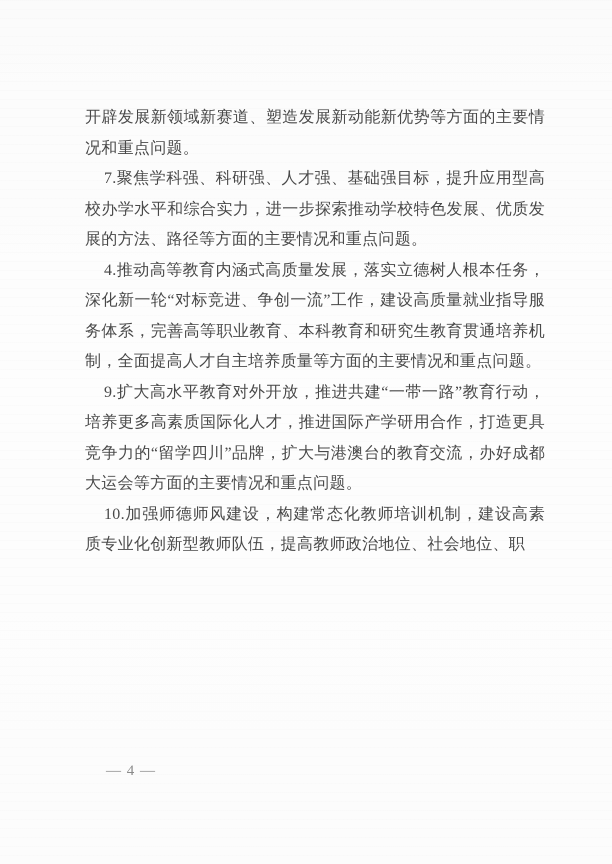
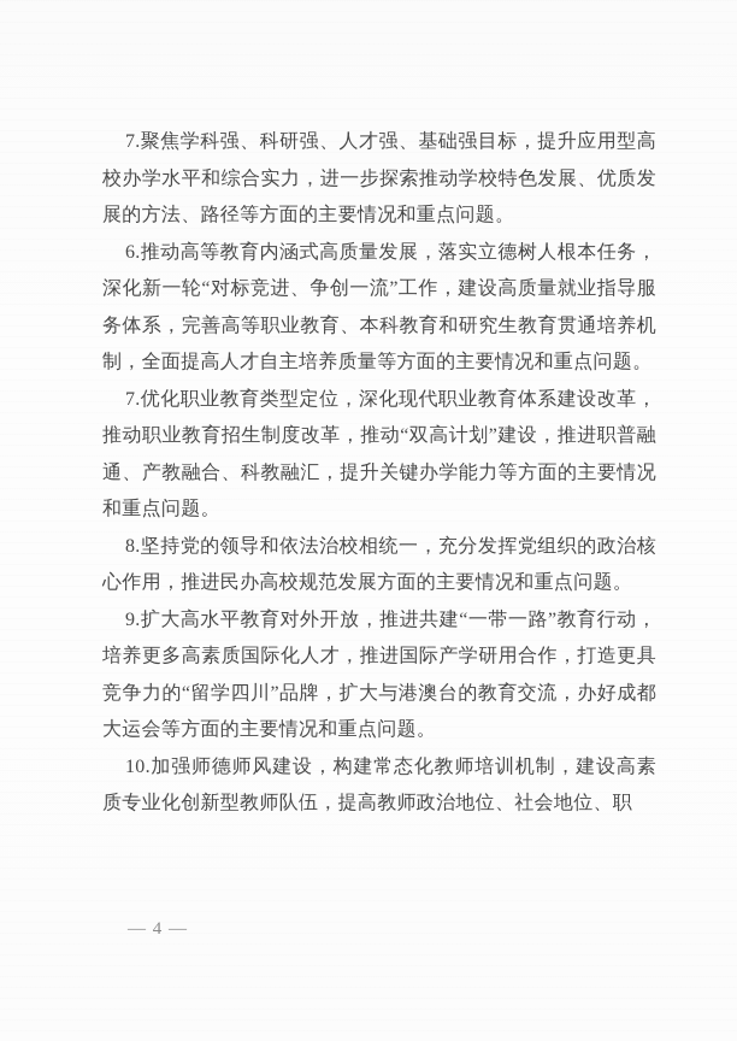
- 开辟发展新领域新赛道、塑造发展新动能新优势等方面的主要情况和重点问题。
  7.聚焦学科强、科研强、人才强、基础强目标，提升应用型高校办学水平和综合实力，进一步探索推动学校特色发展、优质发展的方法、路径等方面的主要情况和重点问题。
- 4.推动高等教育内涵式高质量发展，落实立德树人根本任务，深化新一轮“对标竞进、争创一流”工作，建设高质量就业指导服务体系，完善高等职业教育、本科教育和研究生教育贯通培养机制，全面提高人才自主培养质量等方面的主要情况和重点问题。
+ 6.推动高等教育内涵式高质量发展，落实立德树人根本任务，深化新一轮“对标竞进、争创一流”工作，建设高质量就业指导服务体系，完善高等职业教育、本科教育和研究生教育贯通培养机制，全面提高人才自主培养质量等方面的主要情况和重点问题。
+ 7.优化职业教育类型定位，深化现代职业教育体系建设改革，推动职业教育招生制度改革，推动“双高计划”建设，推进职普融通、产教融合、科教融汇，提升关键办学能力等方面的主要情况和重点问题。
+ 8.坚持党的领导和依法治校相统一，充分发挥党组织的政治核心作用，推进民办高校规范发展方面的主要情况和重点问题。
  9.扩大高水平教育对外开放，推进共建“一带一路”教育行动，培养更多高素质国际化人才，推进国际产学研用合作，打造更具竞争力的“留学四川”品牌，扩大与港澳台的教育交流，办好成都大运会等方面的主要情况和重点问题。
  10.加强师德师风建设，构建常态化教师培训机制，建设高素质专业化创新型教师队伍，提高教师政治地位、社会地位、职
  — 4 —
